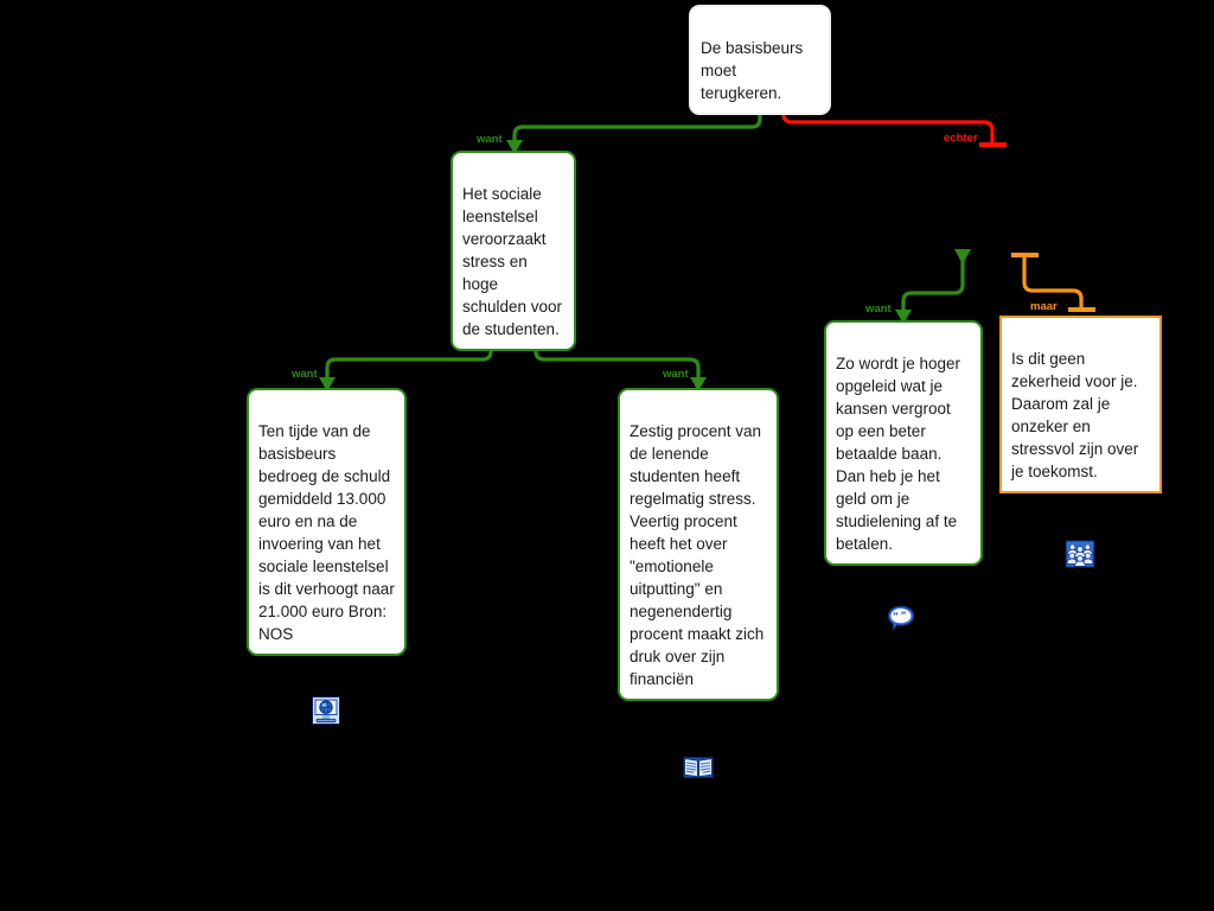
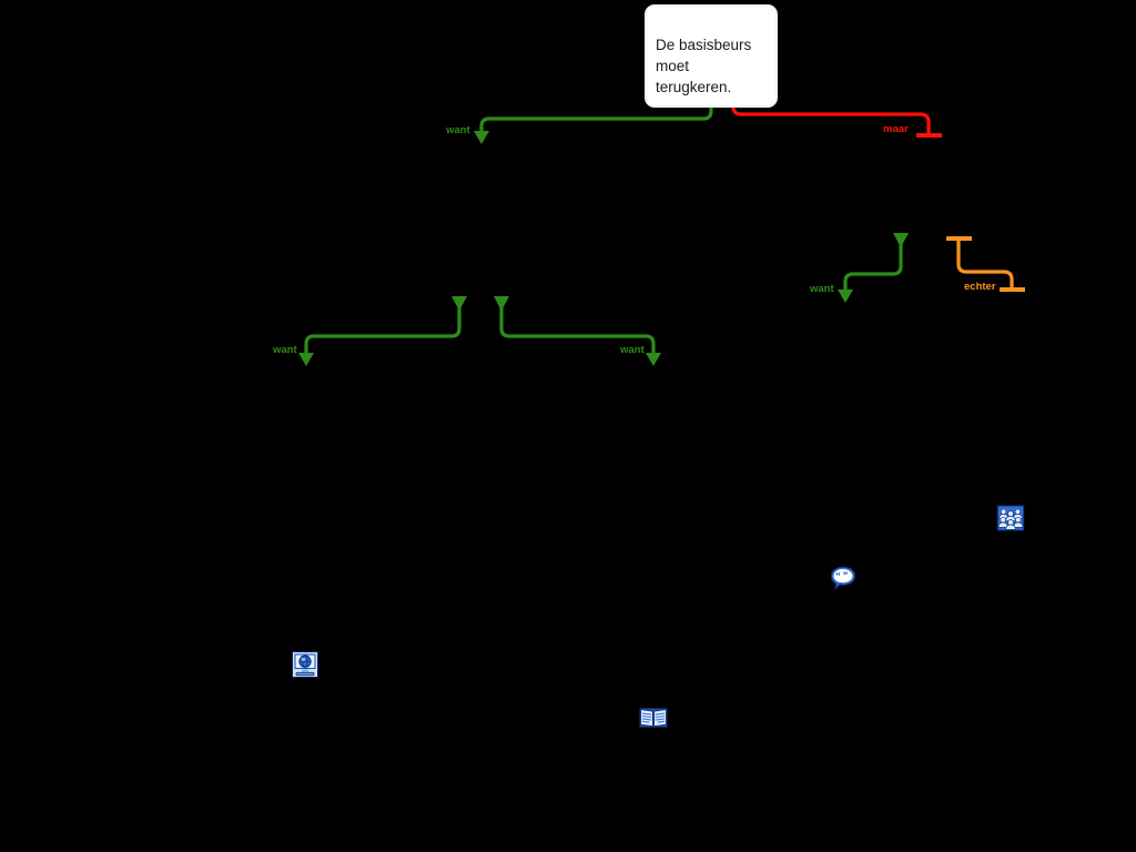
  De basisbeurs moet terugkeren.
- Het sociale leenstelsel veroorzaakt stress en hoge schulden voor de studenten.
- Ten tijde van de basisbeurs bedroeg de schuld gemiddeld 13.000 euro en na de invoering van het sociale leenstelsel is dit verhoogt naar 21.000 euro Bron: NOS
- Zestig procent van de lenende studenten heeft regelmatig stress. Veertig procent heeft het over "emotionele uitputting" en negenendertig procent maakt zich druk over zijn financiën
- Zo wordt je hoger opgeleid wat je kansen vergroot op een beter betaalde baan. Dan heb je het geld om je studielening af te betalen.
- Is dit geen zekerheid voor je. Daarom zal je onzeker en stressvol zijn over je toekomst.
  want
- echter
+ maar
  want
  want
  want
- maar
+ echter
  “
  ”
